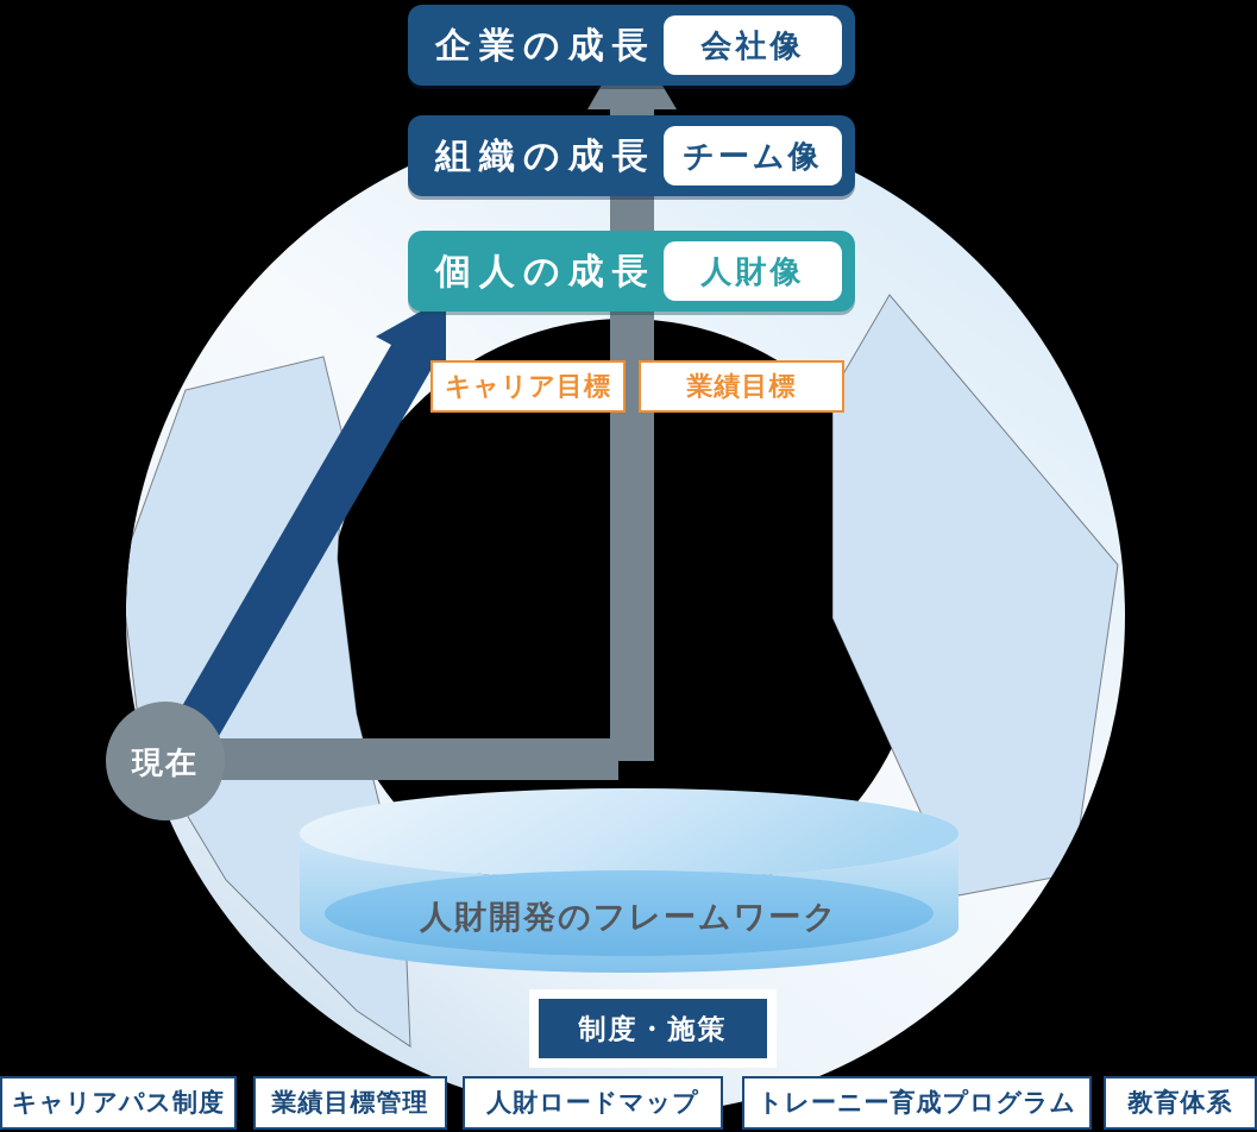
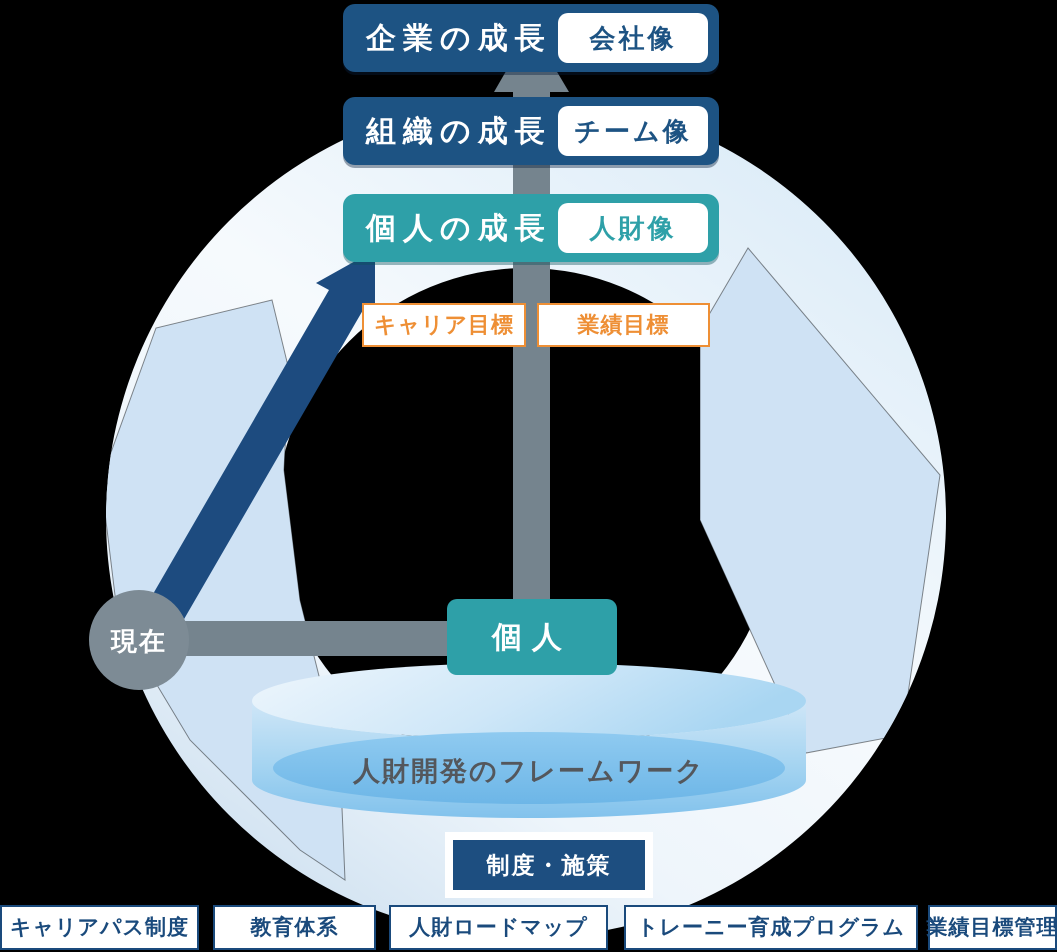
  企業の成長
  会社像
  組織の成長
  チーム像
  個人の成長
  人財像
  キャリア目標
  業績目標
  現在
+ 個人
  人財開発のフレームワーク
  制度・施策
  キャリアパス制度
- 業績目標管理
+ 教育体系
  人財ロードマップ
  トレーニー育成プログラム
- 教育体系
+ 業績目標管理
